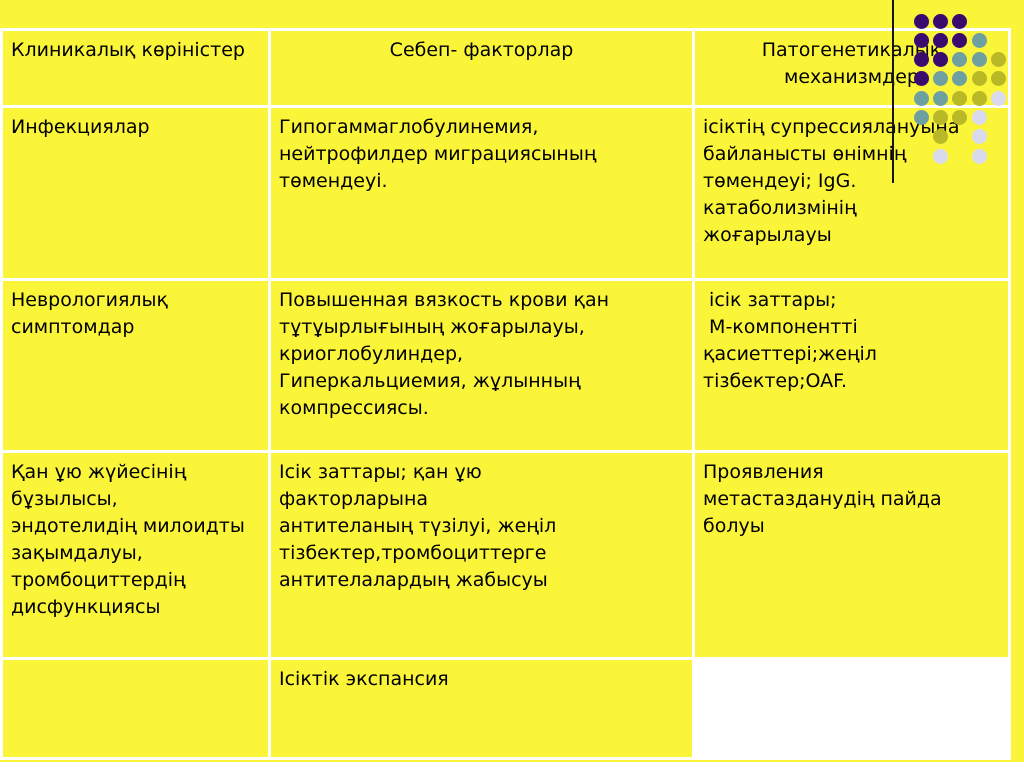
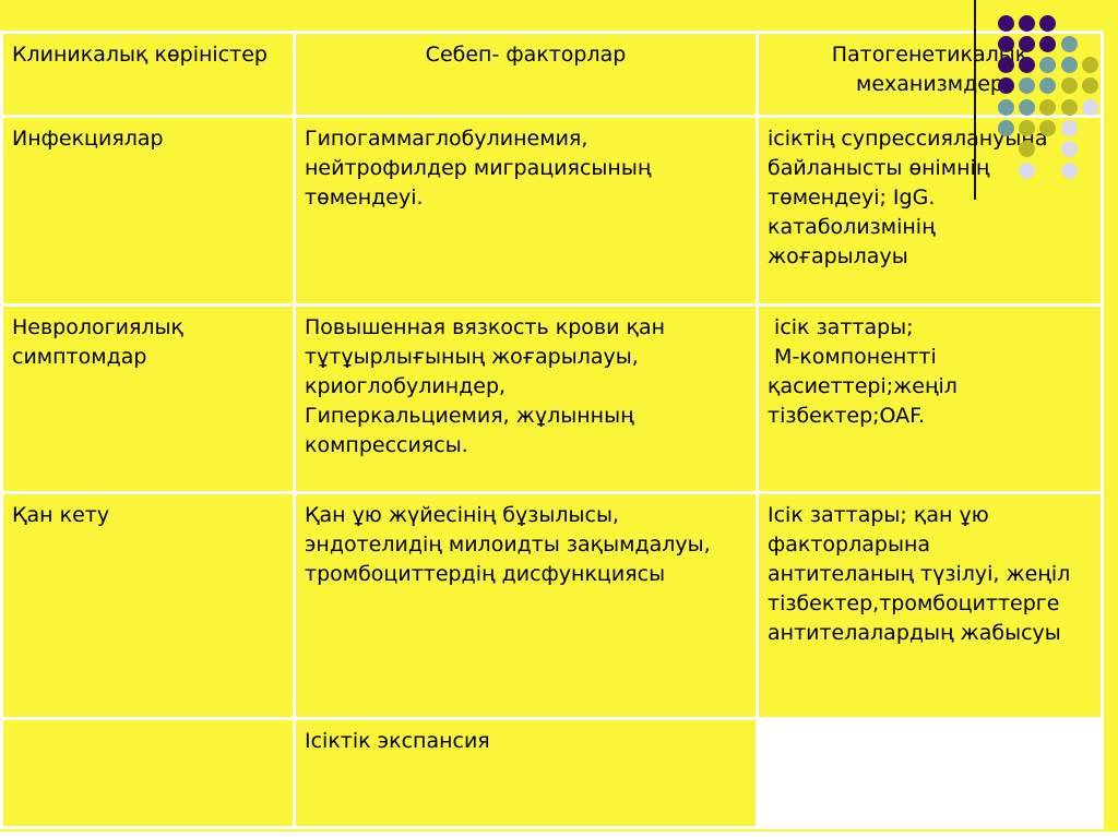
  Клиникалық көріністер
  Себеп- факторлар
  Патогенетикалық механизмдер
  Инфекциялар
  Гипогаммаглобулинемия,
  нейтрофилдер миграциясының
  төмендеуі.
  ісіктің супрессиялануына
  байланысты өнімнң
  төмендеуі; IgG.
  катаболизмінің
  жоғарылауы
  Неврологиялық
  симптомдар
  Повышенная вязкость крови қан
  тұтұырлығының жоғарылауы,
  криоглобулиндер,
  Гиперкальциемия, жұлынның
  компрессиясы.
  ісік заттары;
  М-компонентті
  қасиеттері;жеңіл
  тізбектер;OAF.
+ Қан кету
  Қан ұю жүйесінің бұзылысы,
  эндотелидің милоидты зақымдалуы,
  тромбоциттердің дисфункциясы
  Ісік заттары; қан ұю
  факторларына
  антителаның түзілуі, жеңіл
  тізбектер,тромбоциттерге
  антителалардың жабысуы
- Проявления
- метастазданудің пайда
- болуы
  Ісіктік экспансия
